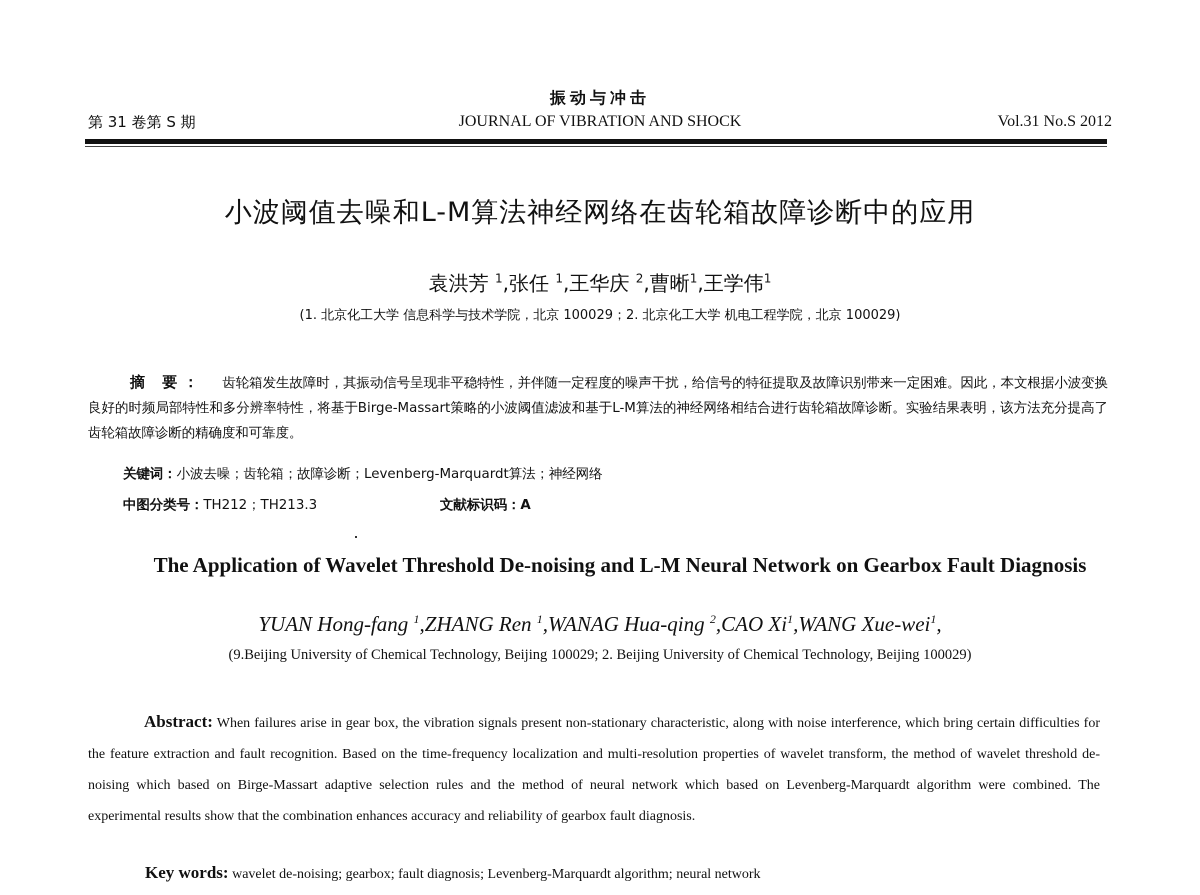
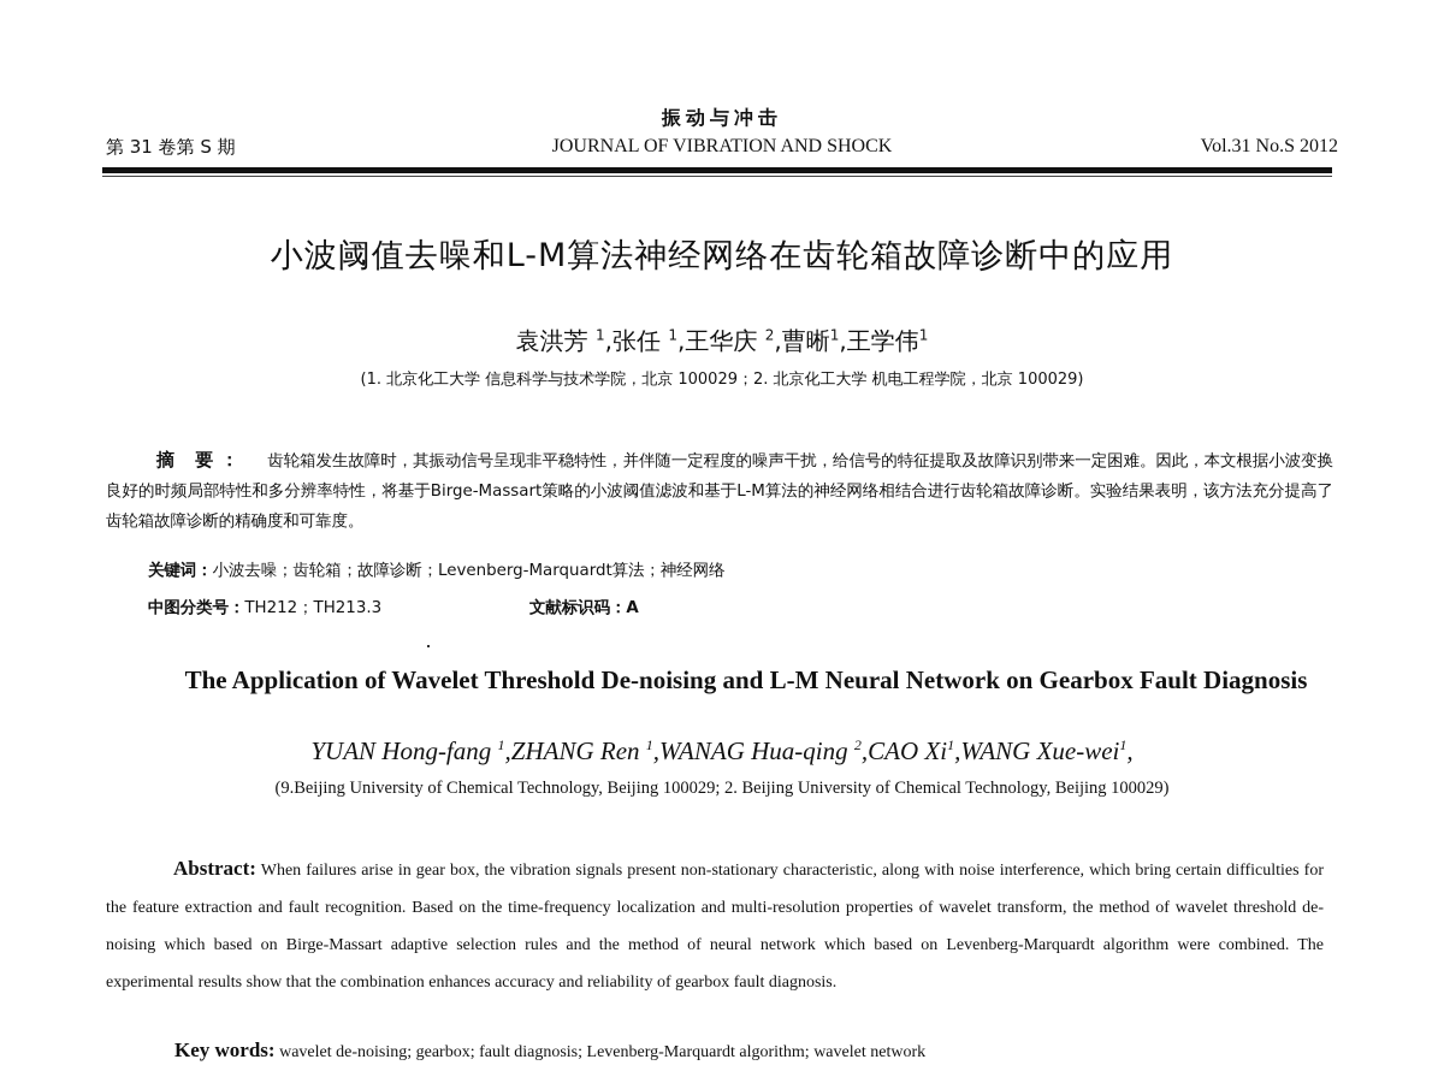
  振动与冲击
  第 31 卷第 S 期
  JOURNAL OF VIBRATION AND SHOCK
  Vol.31 No.S 2012
  小波阈值去噪和L-M算法神经网络在齿轮箱故障诊断中的应用
  袁洪芳 1,张任 1,王华庆 2,曹晰1,王学伟1
  (1. 北京化工大学 信息科学与技术学院，北京 100029；2. 北京化工大学 机电工程学院，北京 100029)
  摘 要： 齿轮箱发生故障时，其振动信号呈现非平稳特性，并伴随一定程度的噪声干扰，给信号的特征提取及故障识别带来一定困难。因此，本文根据小波变换良好的时频局部特性和多分辨率特性，将基于Birge-Massart策略的小波阈值滤波和基于L-M算法的神经网络相结合进行齿轮箱故障诊断。实验结果表明，该方法充分提高了齿轮箱故障诊断的精确度和可靠度。
  关键词：小波去噪；齿轮箱；故障诊断；Levenberg-Marquardt算法；神经网络
  中图分类号：TH212；TH213.3
  文献标识码：A
  The Application of Wavelet Threshold De-noising and L-M Neural Network on Gearbox Fault Diagnosis
  YUAN Hong-fang 1,ZHANG Ren 1,WANAG Hua-qing 2,CAO Xi1,WANG Xue-wei1,
  (9.Beijing University of Chemical Technology, Beijing 100029; 2. Beijing University of Chemical Technology, Beijing 100029)
  Abstract: When failures arise in gear box, the vibration signals present non-stationary characteristic, along with noise interference, which bring certain difficulties for the feature extraction and fault recognition. Based on the time-frequency localization and multi-resolution properties of wavelet transform, the method of wavelet threshold de-noising which based on Birge-Massart adaptive selection rules and the method of neural network which based on Levenberg-Marquardt algorithm were combined. The experimental results show that the combination enhances accuracy and reliability of gearbox fault diagnosis.
- Key words: wavelet de-noising; gearbox; fault diagnosis; Levenberg-Marquardt algorithm; neural network
+ Key words: wavelet de-noising; gearbox; fault diagnosis; Levenberg-Marquardt algorithm; wavelet network
